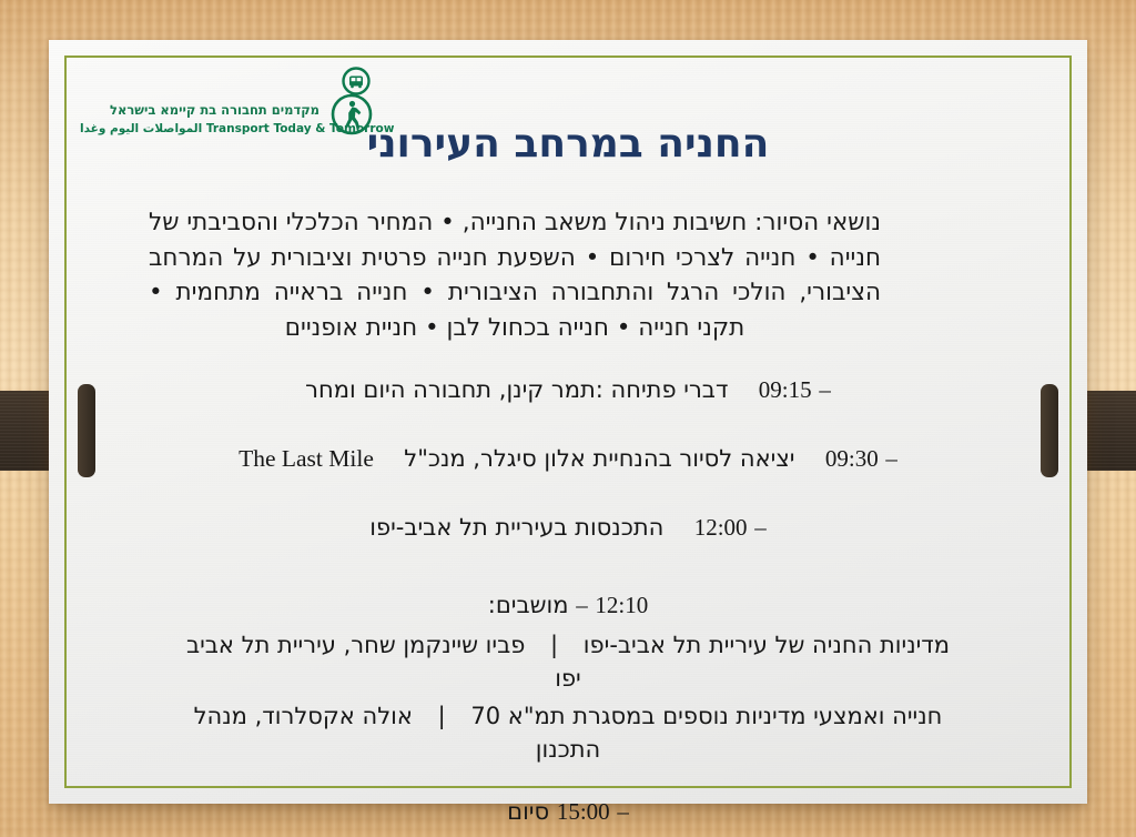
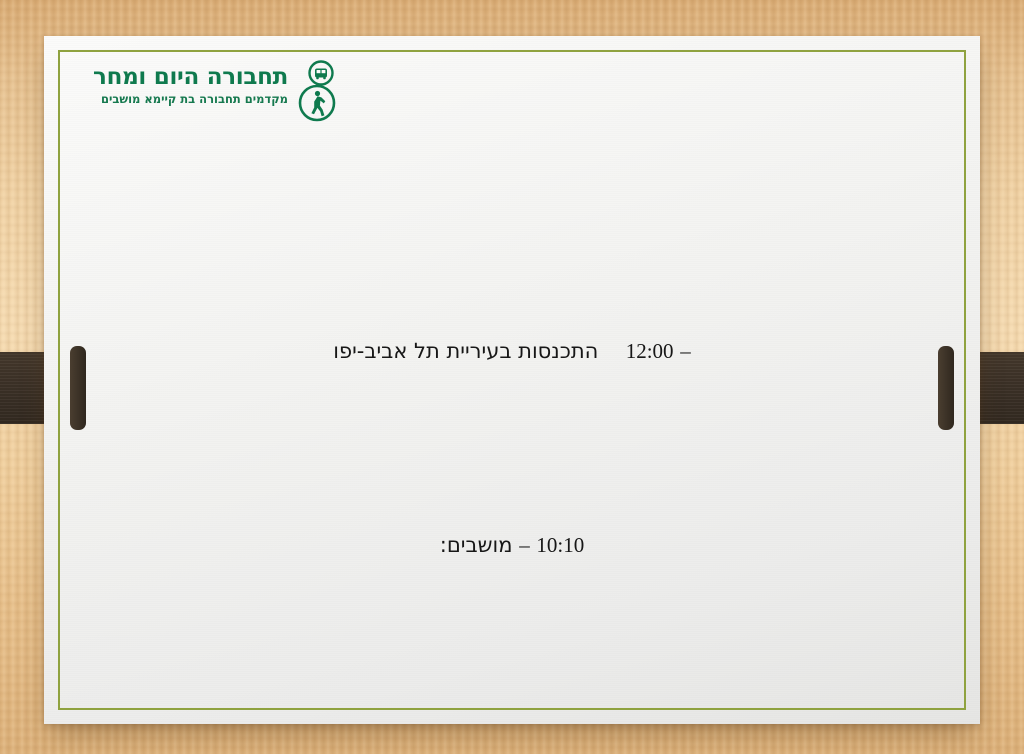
+ תחבורה היום ומחר
- מקדמים תחבורה בת קיימא בישראל
+ מקדמים תחבורה בת קיימא מושבים
- المواصلات اليوم وغدا Transport Today & Tomorrow
- החניה במרחב העירוני
- נושאי הסיור: חשיבות ניהול משאב החנייה, • המחיר הכלכלי והסביבתי של חנייה • חנייה לצרכי חירום • השפעת חנייה פרטית וציבורית על המרחב הציבורי, הולכי הרגל והתחבורה הציבורית • חנייה בראייה מתחמית • תקני חנייה • חנייה בכחול לבן • חניית אופניים
- 09:15 – דברי פתיחה :תמר קינן, תחבורה היום ומחר
- 09:30 – יציאה לסיור בהנחיית אלון סיגלר, מנכ"ל The Last Mile
  12:00 – התכנסות בעיריית תל אביב-יפו
- 12:10 – מושבים:
+ 10:10 – מושבים:
- מדיניות החניה של עיריית תל אביב-יפו | פביו שיינקמן שחר, עיריית תל אביב יפו
- חנייה ואמצעי מדיניות נוספים במסגרת תמ"א 70 | אולה אקסלרוד, מנהל התכנון
- 15:00 – סיום
